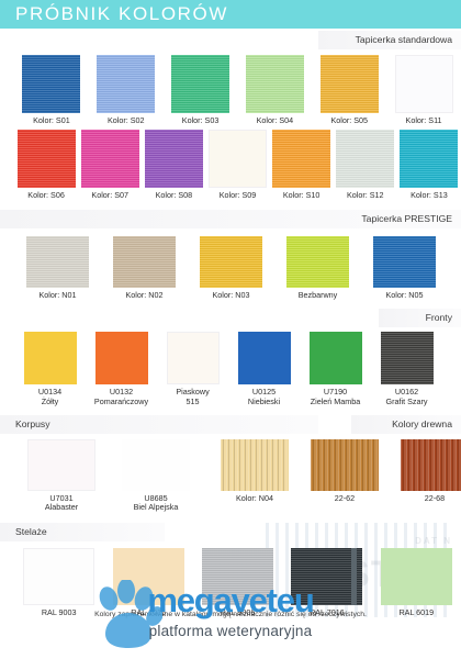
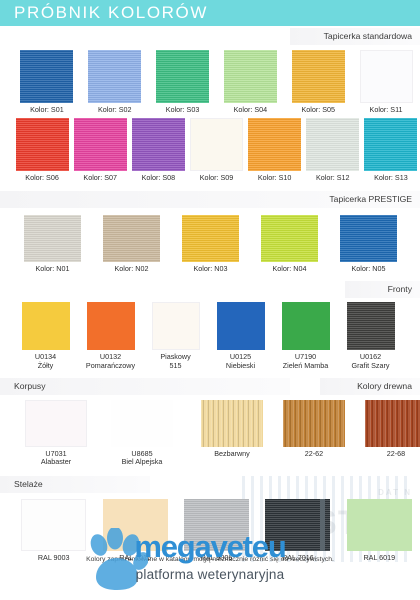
  PRÓBNIK KOLORÓW
  Tapicerka standardowa
  Kolor: S01
  Kolor: S02
  Kolor: S03
  Kolor: S04
  Kolor: S05
  Kolor: S11
  Kolor: S06
  Kolor: S07
  Kolor: S08
  Kolor: S09
  Kolor: S10
  Kolor: S12
  Kolor: S13
  Tapicerka PRESTIGE
  Kolor: N01
  Kolor: N02
  Kolor: N03
- Bezbarwny
+ Kolor: N04
  Kolor: N05
  Fronty
  U0134
  Żółty
  U0132
  Pomarańczowy
  Piaskowy
  515
  U0125
  Niebieski
  U7190
  Zieleń Mamba
  U0162
  Grafit Szary
  Korpusy
  Kolory drewna
  U7031
  Alabaster
  U8685
  Biel Alpejska
- Kolor: N04
+ Bezbarwny
  22-62
  22-68
  Stelaże
  DAT N
  RAL 9003
  RAL 1015
  RAL 9006
  RAL 7016
  RAL 6019
  megaveteu
  platforma weterynaryjna
